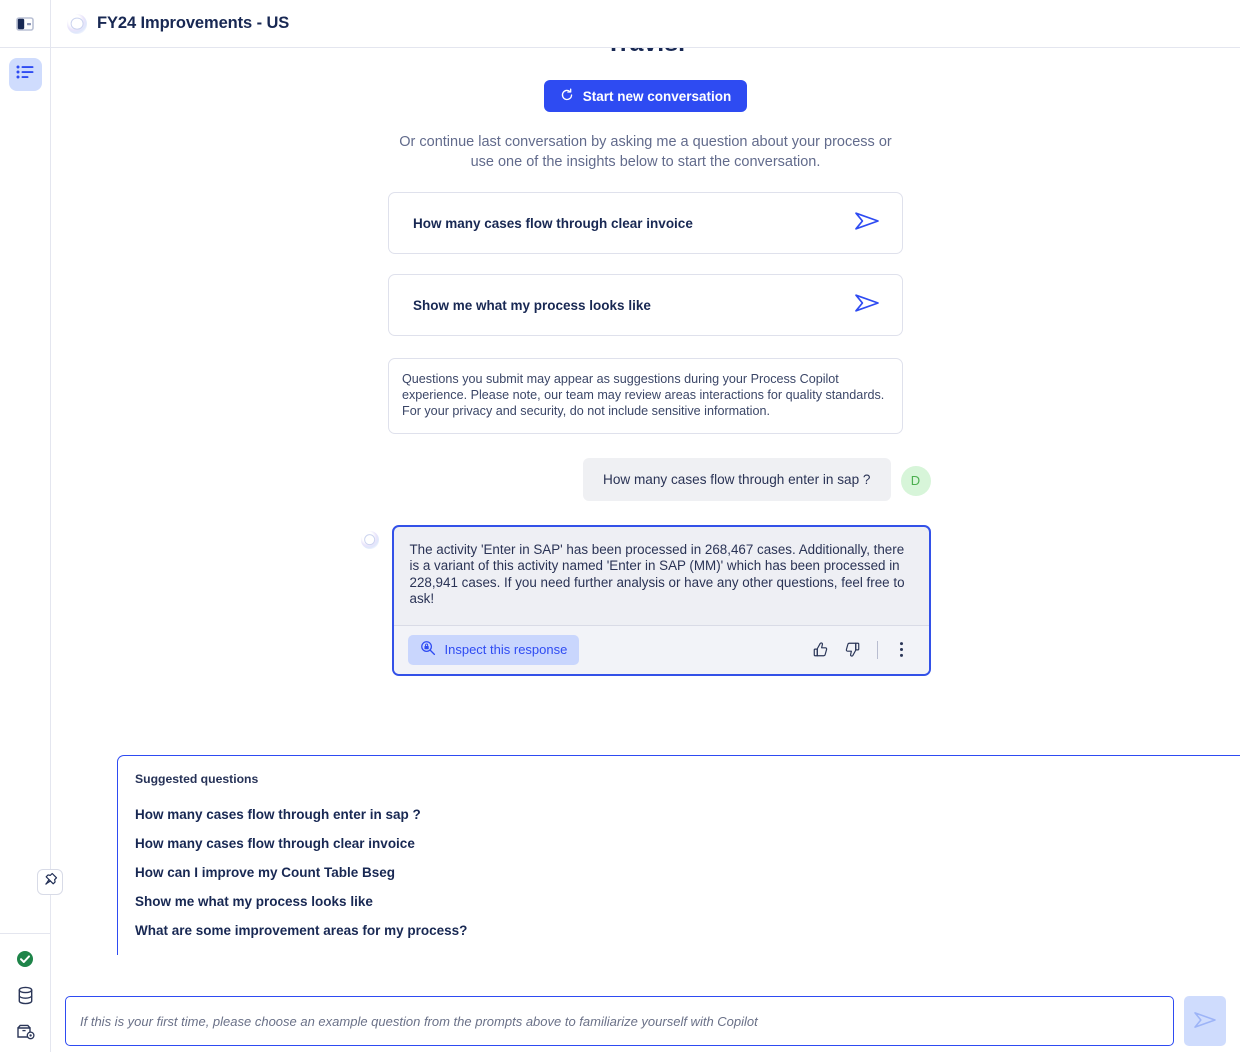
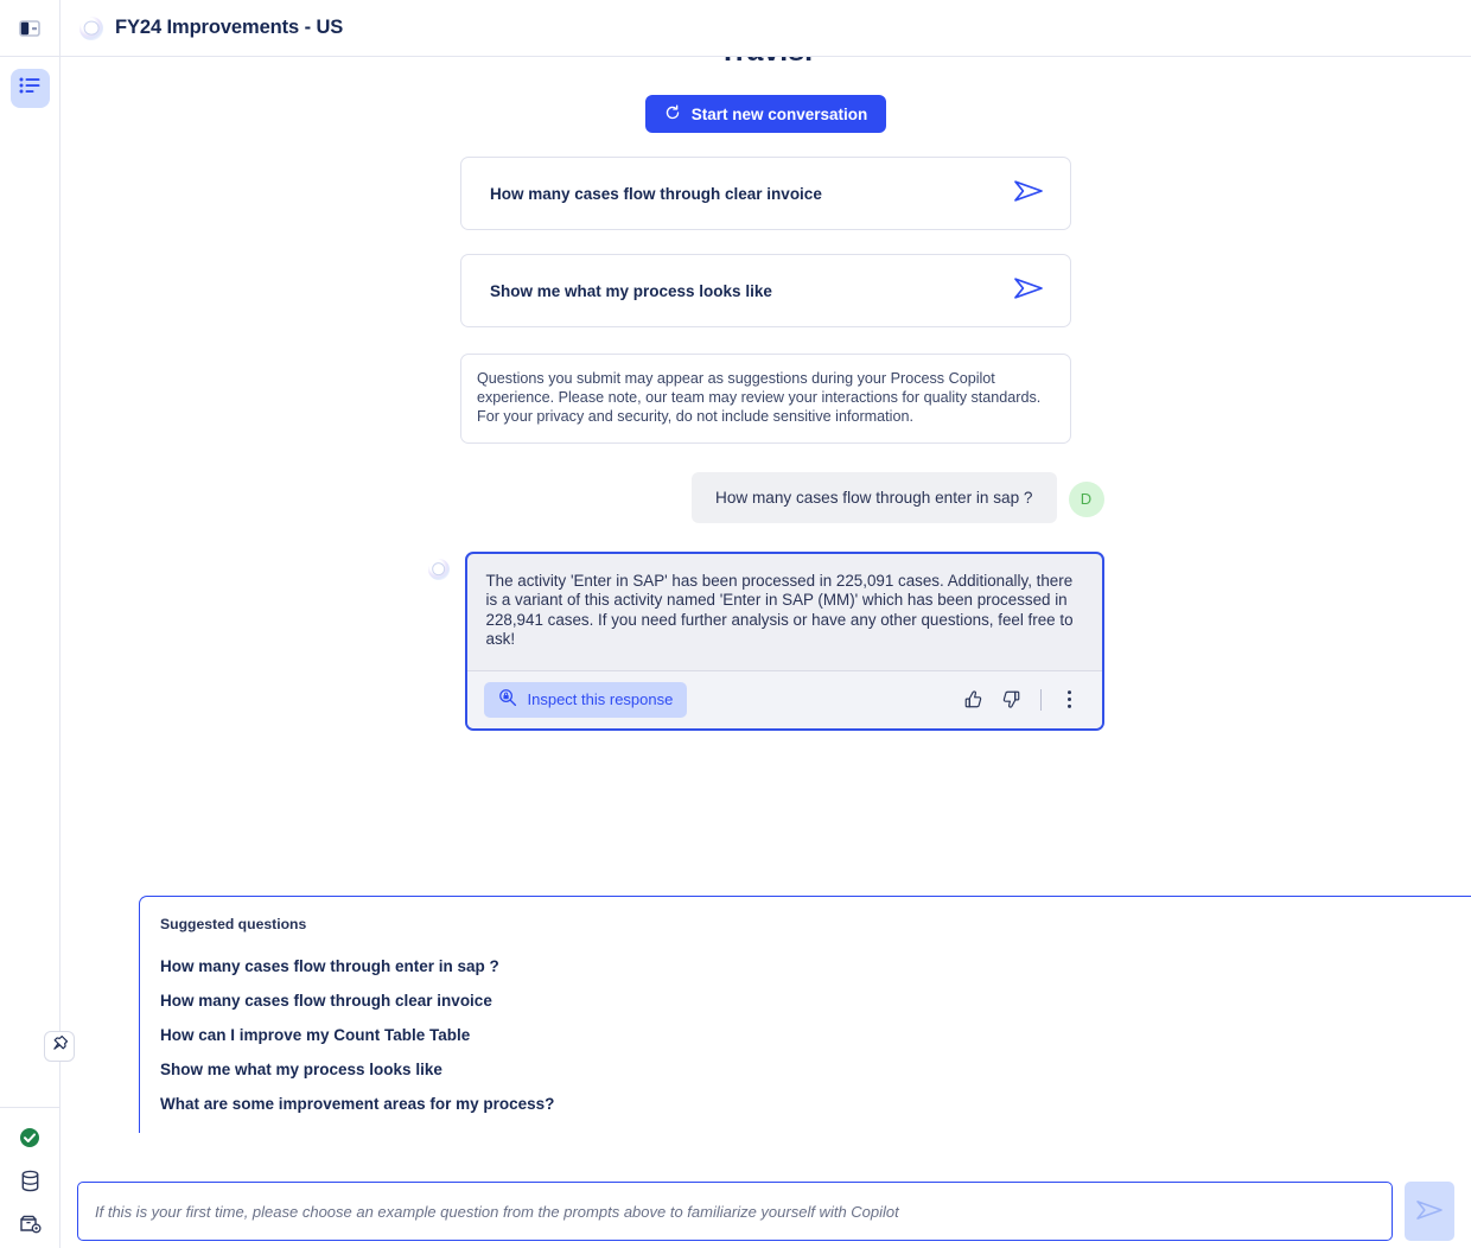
  FY24 Improvements - US
  Start new conversation
- Or continue last conversation by asking me a question about your process or use one of the insights below to start the conversation.
  How many cases flow through clear invoice
  Show me what my process looks like
- Questions you submit may appear as suggestions during your Process Copilot experience. Please note, our team may review areas interactions for quality standards. For your privacy and security, do not include sensitive information.
+ Questions you submit may appear as suggestions during your Process Copilot experience. Please note, our team may review your interactions for quality standards. For your privacy and security, do not include sensitive information.
  How many cases flow through enter in sap ?
  D
- The activity 'Enter in SAP' has been processed in 268,467 cases. Additionally, there is a variant of this activity named 'Enter in SAP (MM)' which has been processed in 228,941 cases. If you need further analysis or have any other questions, feel free to ask!
+ The activity 'Enter in SAP' has been processed in 225,091 cases. Additionally, there is a variant of this activity named 'Enter in SAP (MM)' which has been processed in 228,941 cases. If you need further analysis or have any other questions, feel free to ask!
  Inspect this response
  Suggested questions
  How many cases flow through enter in sap ?
  How many cases flow through clear invoice
- How can I improve my Count Table Bseg
+ How can I improve my Count Table Table
  Show me what my process looks like
  What are some improvement areas for my process?
  If this is your first time, please choose an example question from the prompts above to familiarize yourself with Copilot
